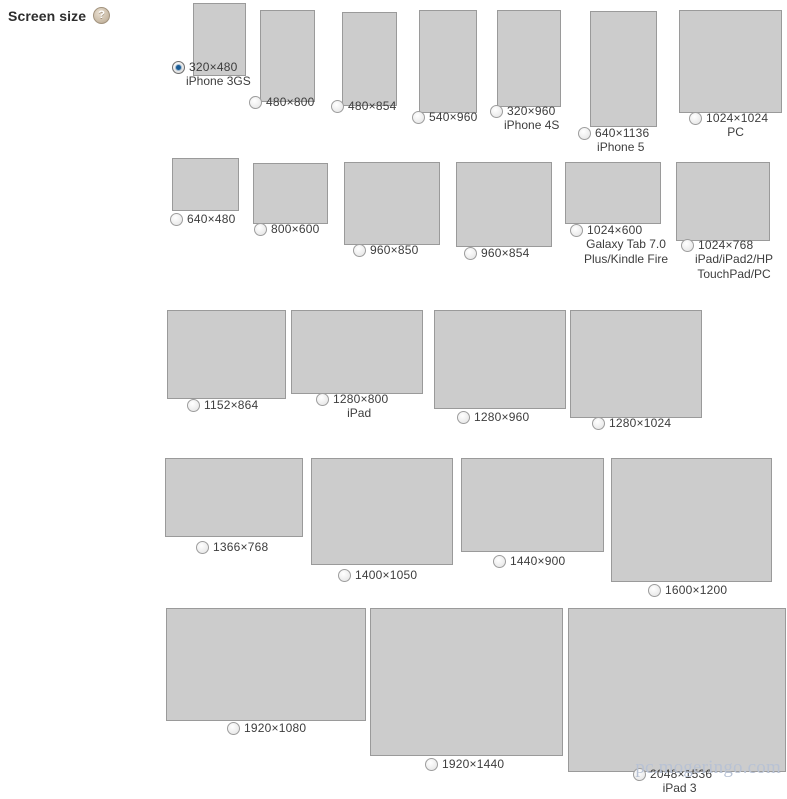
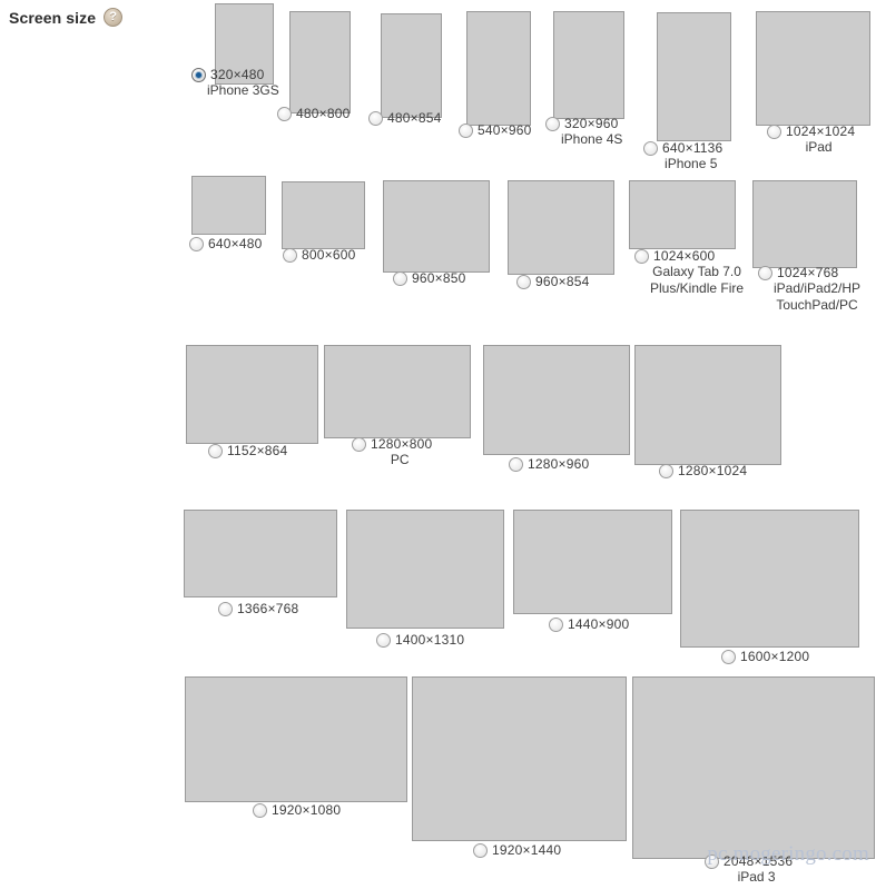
  Screen size
  ?
  320×480
  iPhone 3GS
  480×800
  480×854
  540×960
  320×960
  iPhone 4S
  640×1136
  iPhone 5
  1024×1024
- PC
+ iPad
  640×480
  800×600
  960×850
  960×854
  1024×600
  Galaxy Tab 7.0
  Plus/Kindle Fire
  1024×768
  iPad/iPad2/HP
  TouchPad/PC
  1152×864
  1280×800
- iPad
+ PC
  1280×960
  1280×1024
  1366×768
- 1400×1050
+ 1400×1310
  1440×900
  1600×1200
  1920×1080
  1920×1440
  2048×1536
  iPad 3
  pc.mogeringo.com
